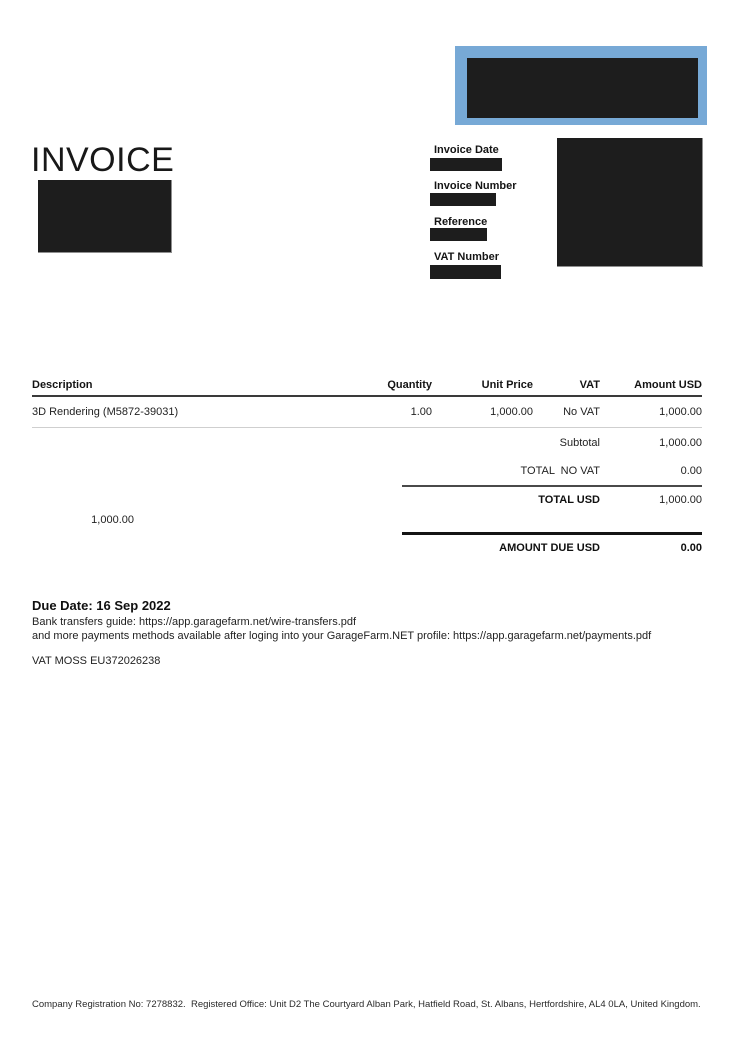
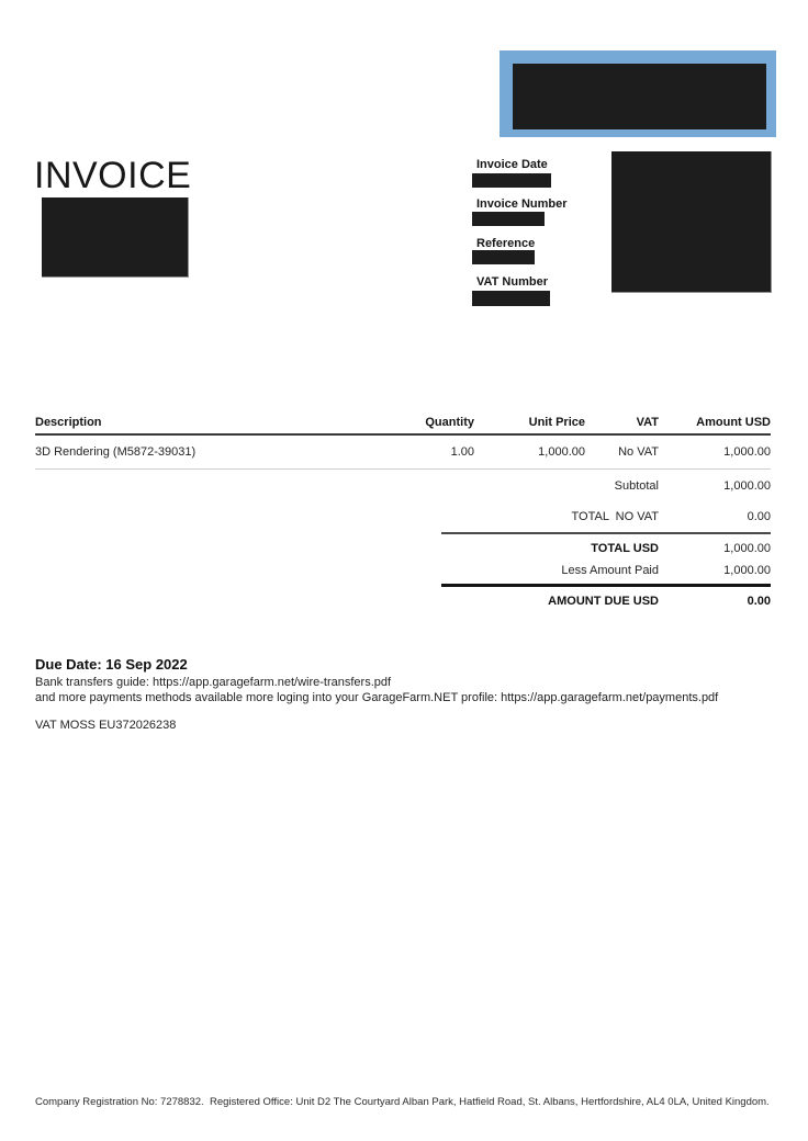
  INVOICE
  Invoice Date
  Invoice Number
  Reference
  VAT Number
  Description
  Quantity
  Unit Price
  VAT
  Amount USD
  3D Rendering (M5872-39031)
  1.00
  1,000.00
  No VAT
  1,000.00
  Subtotal
  1,000.00
  TOTAL NO VAT
  0.00
  TOTAL USD
  1,000.00
+ Less Amount Paid
  1,000.00
  AMOUNT DUE USD
  0.00
  Due Date: 16 Sep 2022
  Bank transfers guide: https://app.garagefarm.net/wire-transfers.pdf
- and more payments methods available after loging into your GarageFarm.NET profile: https://app.garagefarm.net/payments.pdf
+ and more payments methods available more loging into your GarageFarm.NET profile: https://app.garagefarm.net/payments.pdf
  VAT MOSS EU372026238
  Company Registration No: 7278832. Registered Office: Unit D2 The Courtyard Alban Park, Hatfield Road, St. Albans, Hertfordshire, AL4 0LA, United Kingdom.
